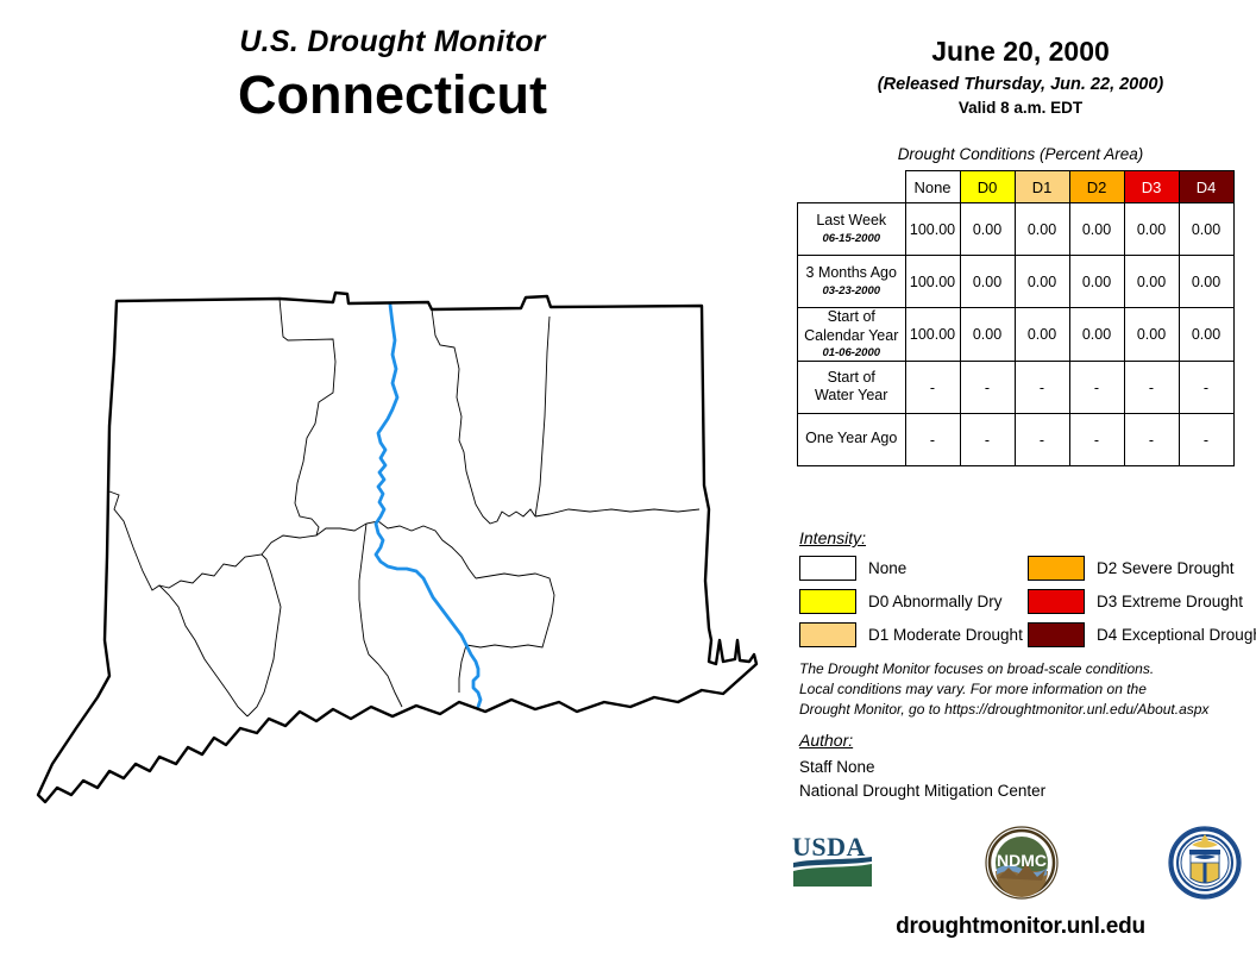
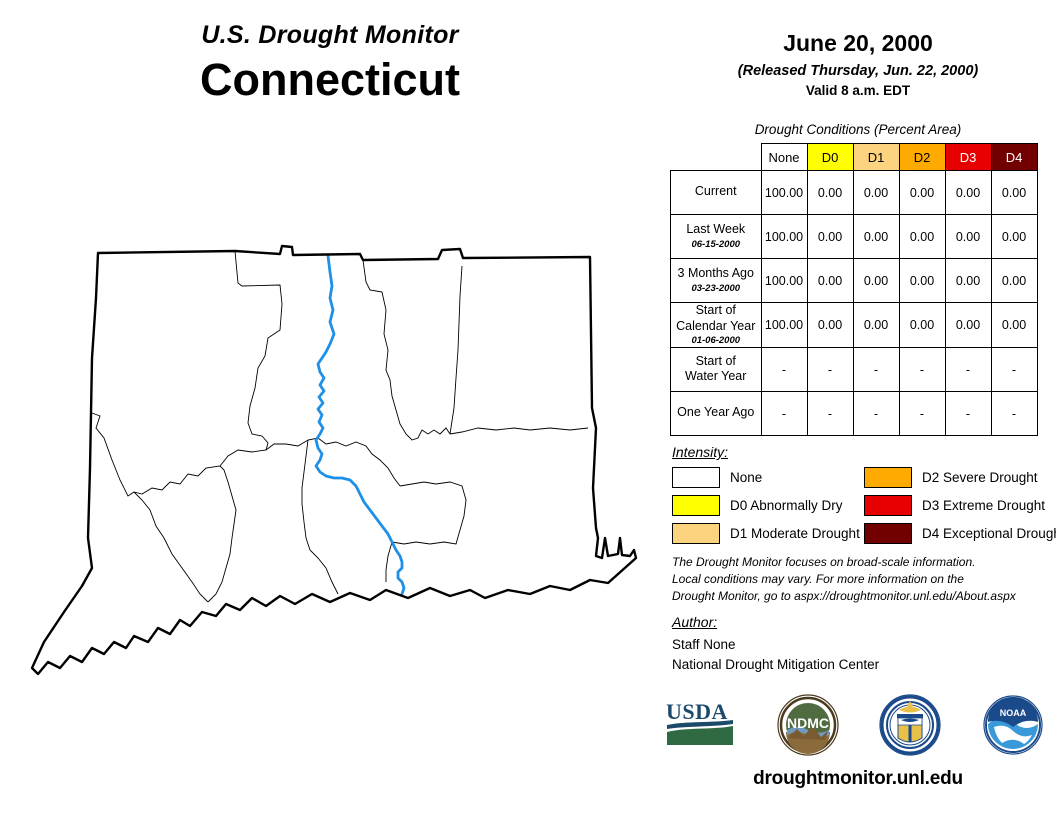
  U.S. Drought Monitor
  Connecticut
  June 20, 2000
  (Released Thursday, Jun. 22, 2000)
  Valid 8 a.m. EDT
  Drought Conditions (Percent Area)
  	None	D0	D1	D2	D3	D4
+ Current	100.00	0.00	0.00	0.00	0.00	0.00
  Last Week 06-15-2000	100.00	0.00	0.00	0.00	0.00	0.00
  3 Months Ago 03-23-2000	100.00	0.00	0.00	0.00	0.00	0.00
  Start of Calendar Year 01-06-2000	100.00	0.00	0.00	0.00	0.00	0.00
  Start of Water Year	-	-	-	-	-	-
  One Year Ago	-	-	-	-	-	-
  Intensity:
  None
  D2 Severe Drought
  D0 Abnormally Dry
  D3 Extreme Drought
  D1 Moderate Drought
  D4 Exceptional Droug
- The Drought Monitor focuses on broad-scale conditions.
+ The Drought Monitor focuses on broad-scale information.
  Local conditions may vary. For more information on the
- Drought Monitor, go to https://droughtmonitor.unl.edu/About.aspx
+ Drought Monitor, go to aspx://droughtmonitor.unl.edu/About.aspx
  Author:
  Staff None
  National Drought Mitigation Center
  USDA
  NDMC
+ NOAA
  droughtmonitor.unl.edu
